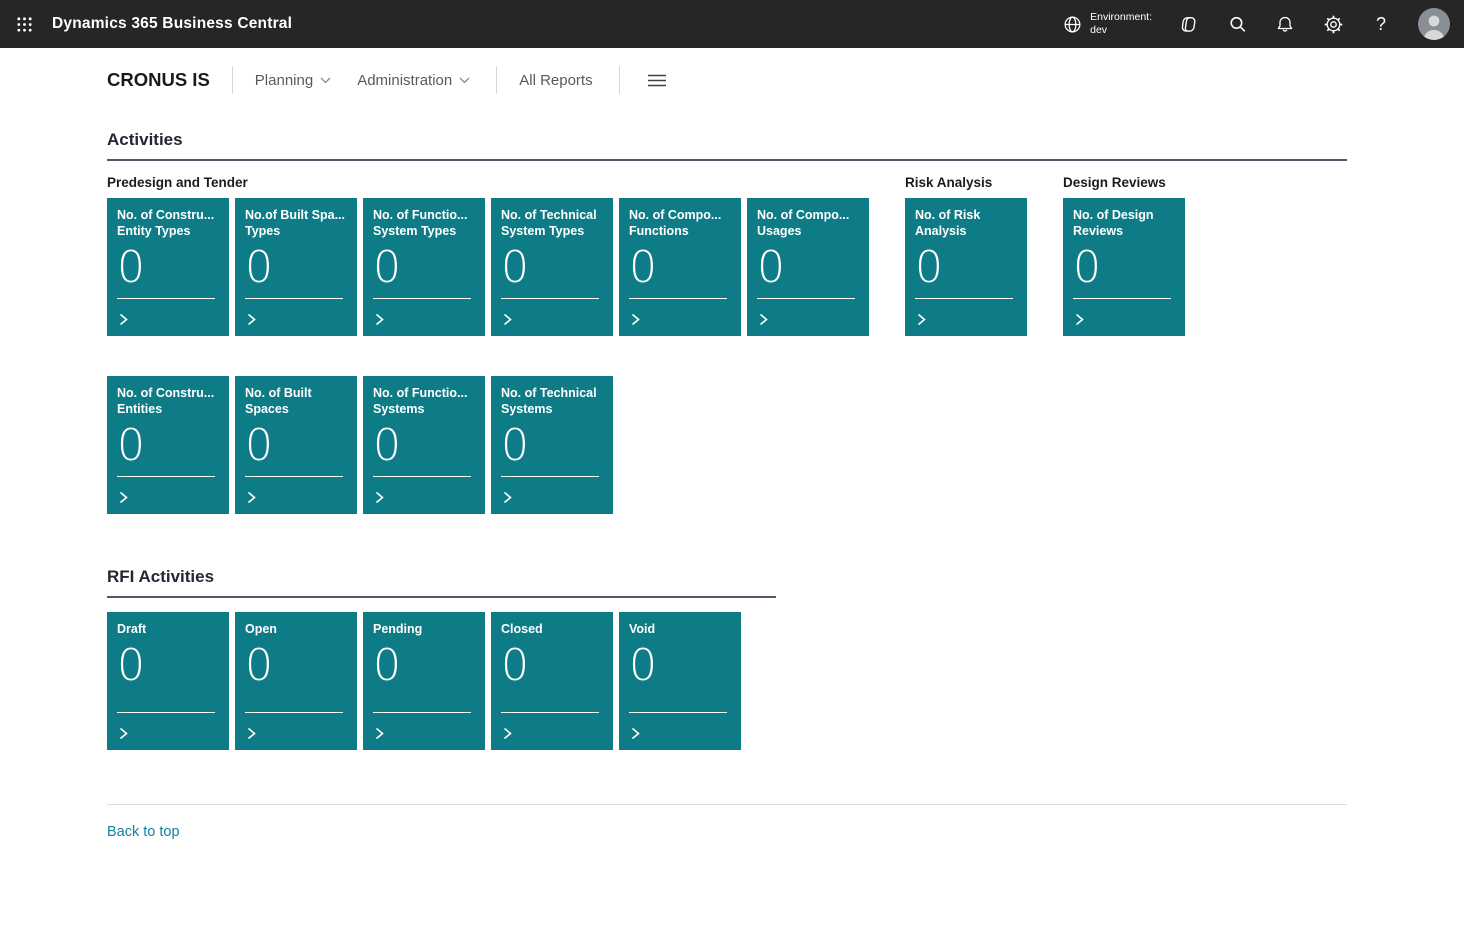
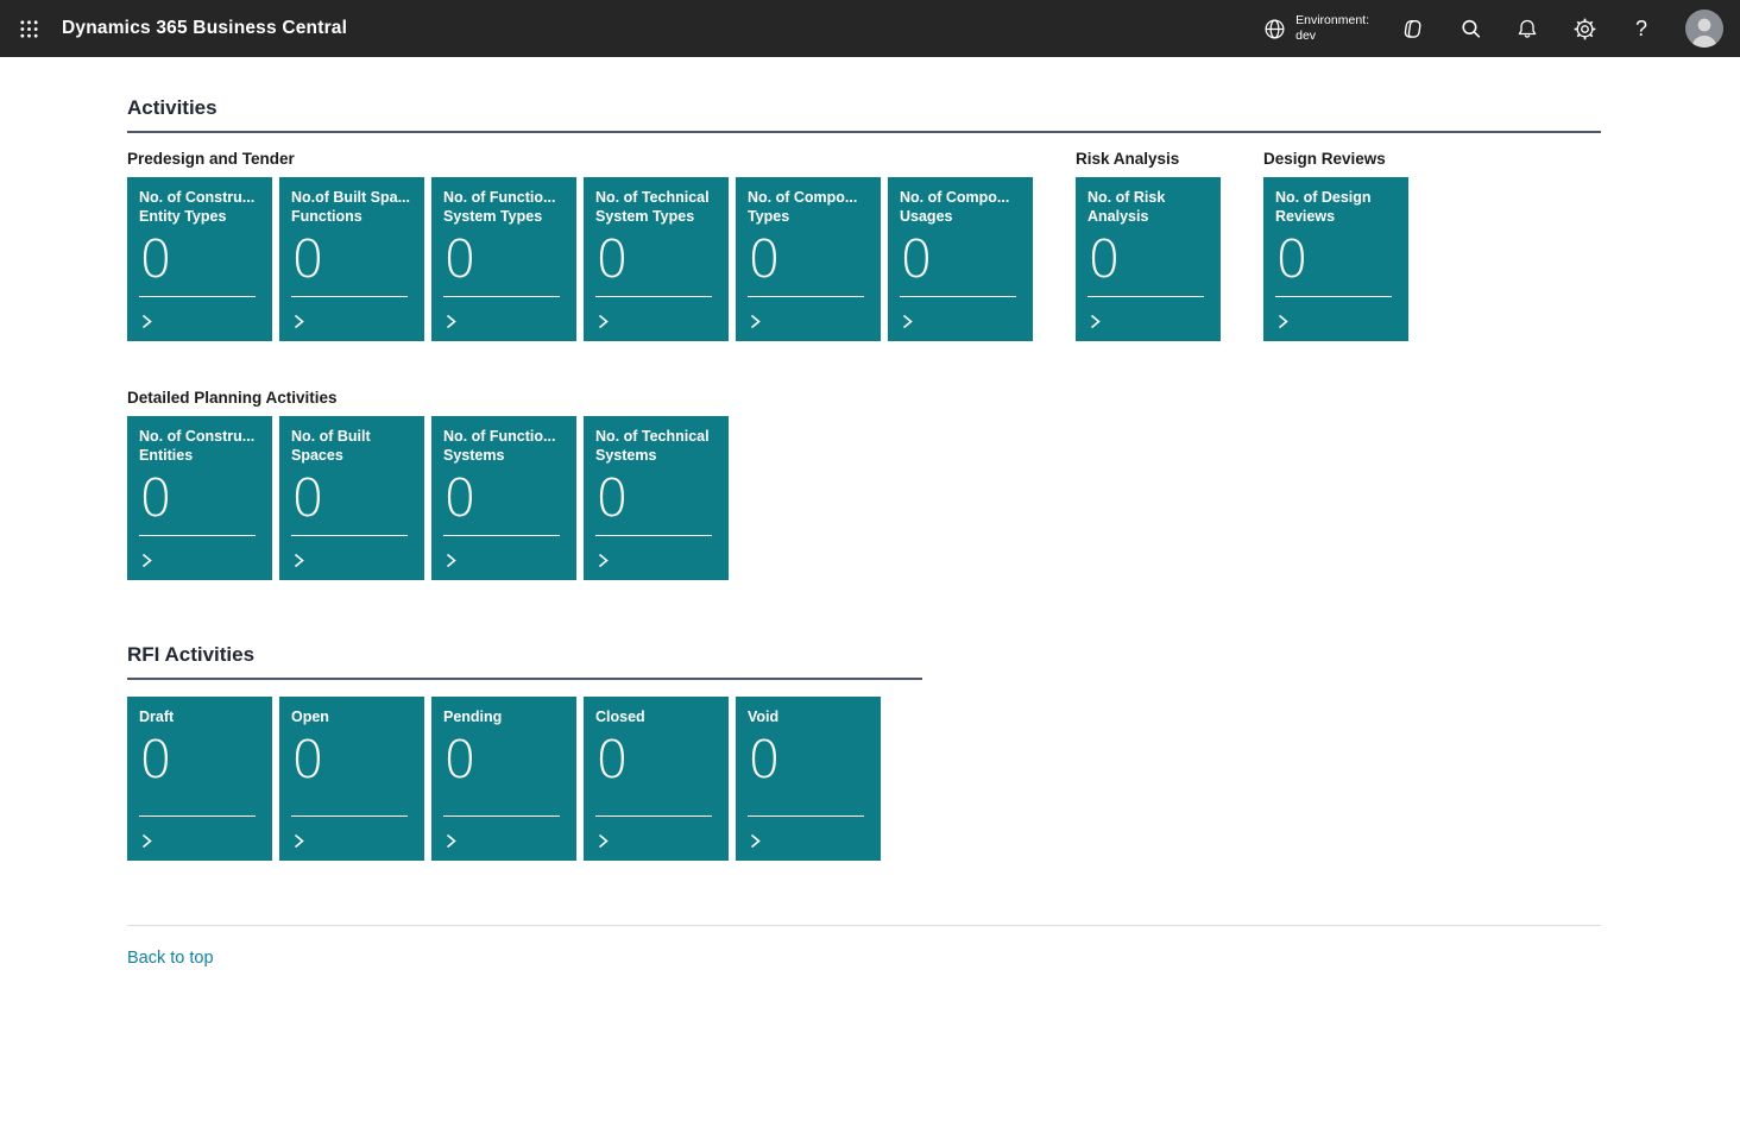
  Dynamics 365 Business Central
  Environment:
  dev
  ?
- CRONUS IS
- Planning
- Administration
- All Reports
  Activities
  Predesign and Tender
  No. of Constru...
  Entity Types
  0
  No.of Built Spa...
- Types
+ Functions
  0
  No. of Functio...
  System Types
  0
  No. of Technical
  System Types
  0
  No. of Compo...
- Functions
+ Types
  0
  No. of Compo...
  Usages
  0
  Risk Analysis
  No. of Risk
  Analysis
  0
  Design Reviews
  No. of Design
  Reviews
  0
+ Detailed Planning Activities
  No. of Constru...
  Entities
  0
  No. of Built
  Spaces
  0
  No. of Functio...
  Systems
  0
  No. of Technical
  Systems
  0
  RFI Activities
  Draft
  0
  Open
  0
  Pending
  0
  Closed
  0
  Void
  0
  Back to top
